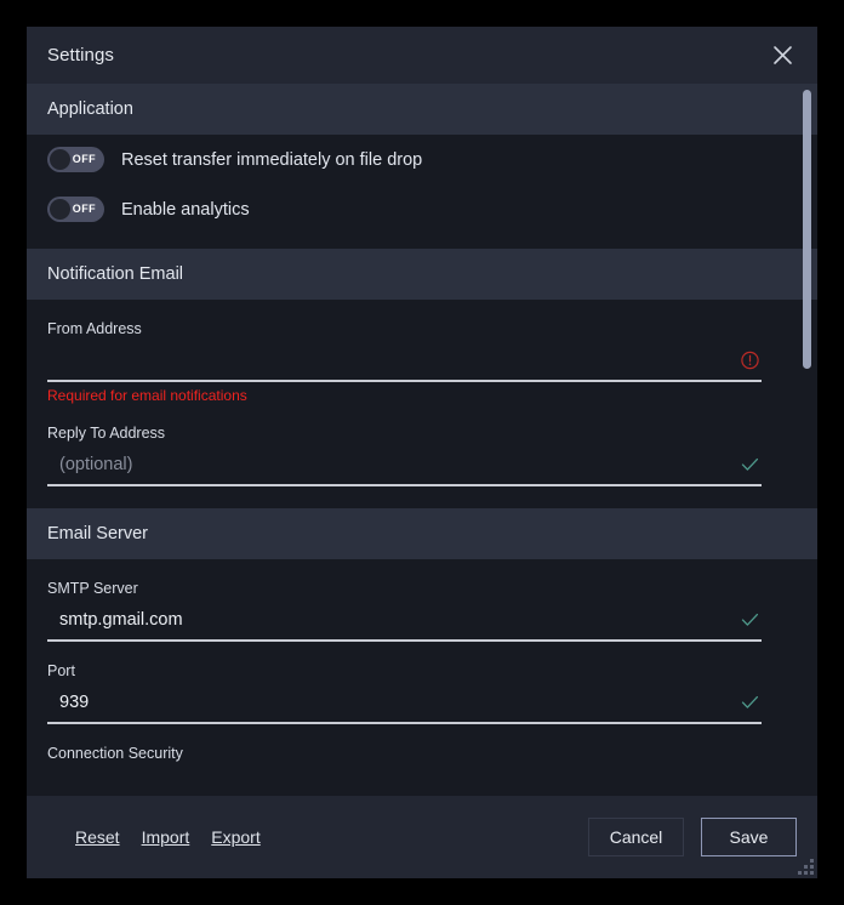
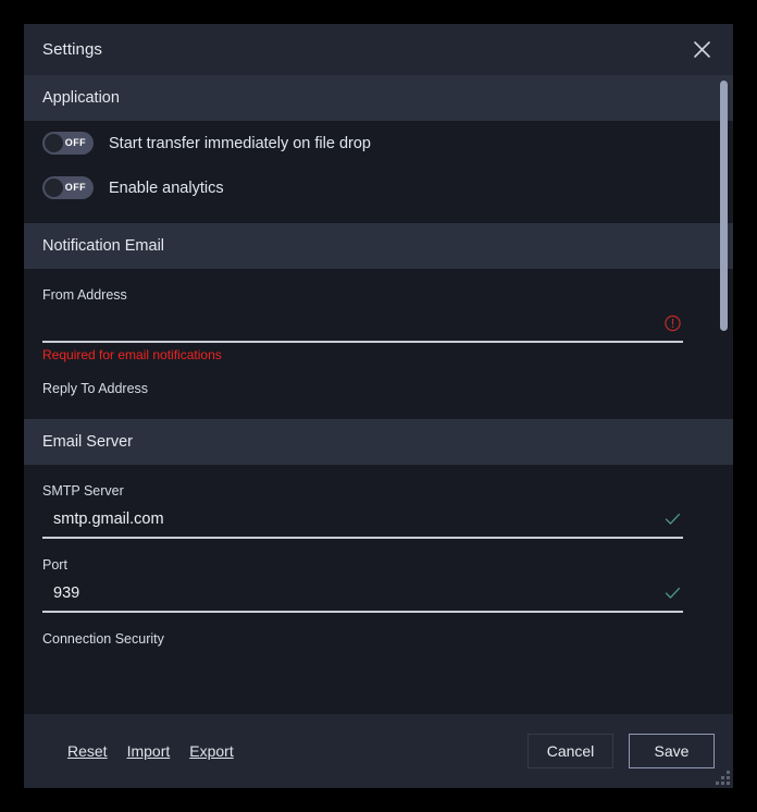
  Settings
  Application
  OFF
- Reset transfer immediately on file drop
+ Start transfer immediately on file drop
  OFF
  Enable analytics
  Notification Email
  From Address
  Required for email notifications
  Reply To Address
- (optional)
  Email Server
  SMTP Server
  smtp.gmail.com
  Port
  939
  Connection Security
  Reset
  Import
  Export
  Cancel
  Save
